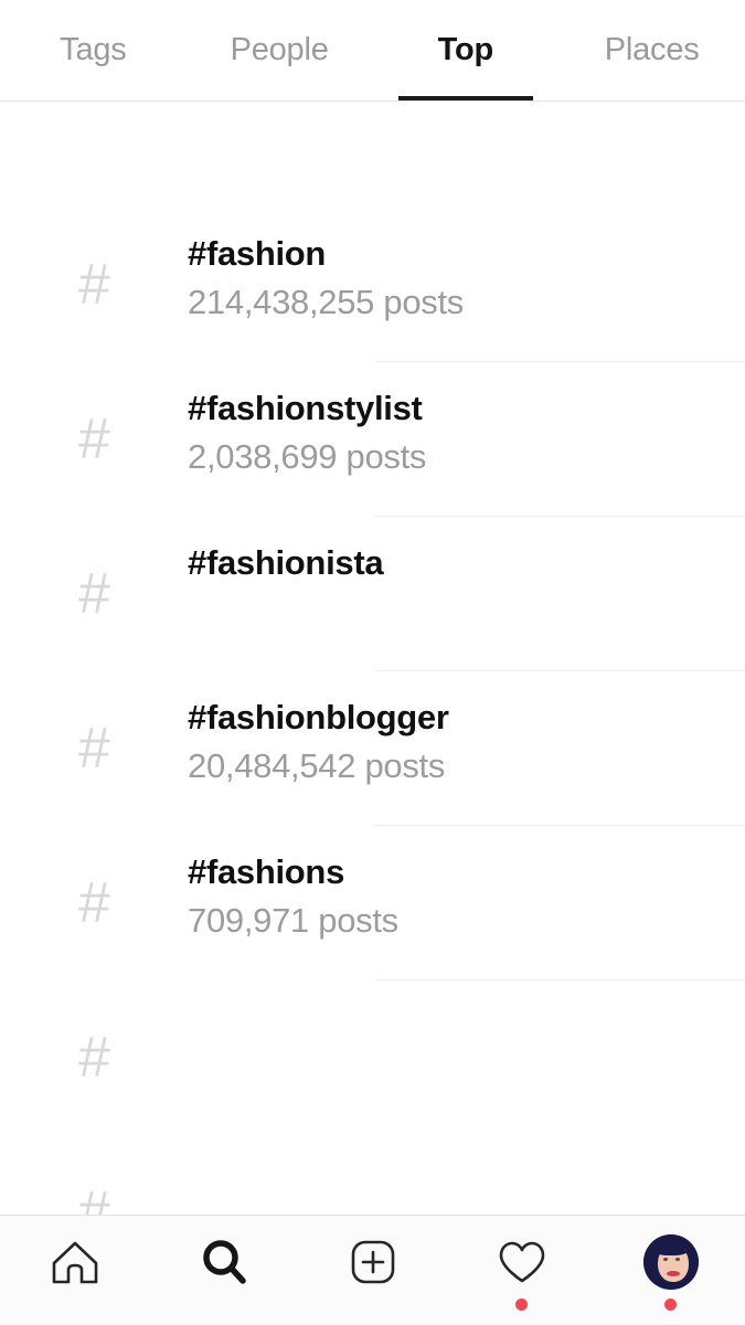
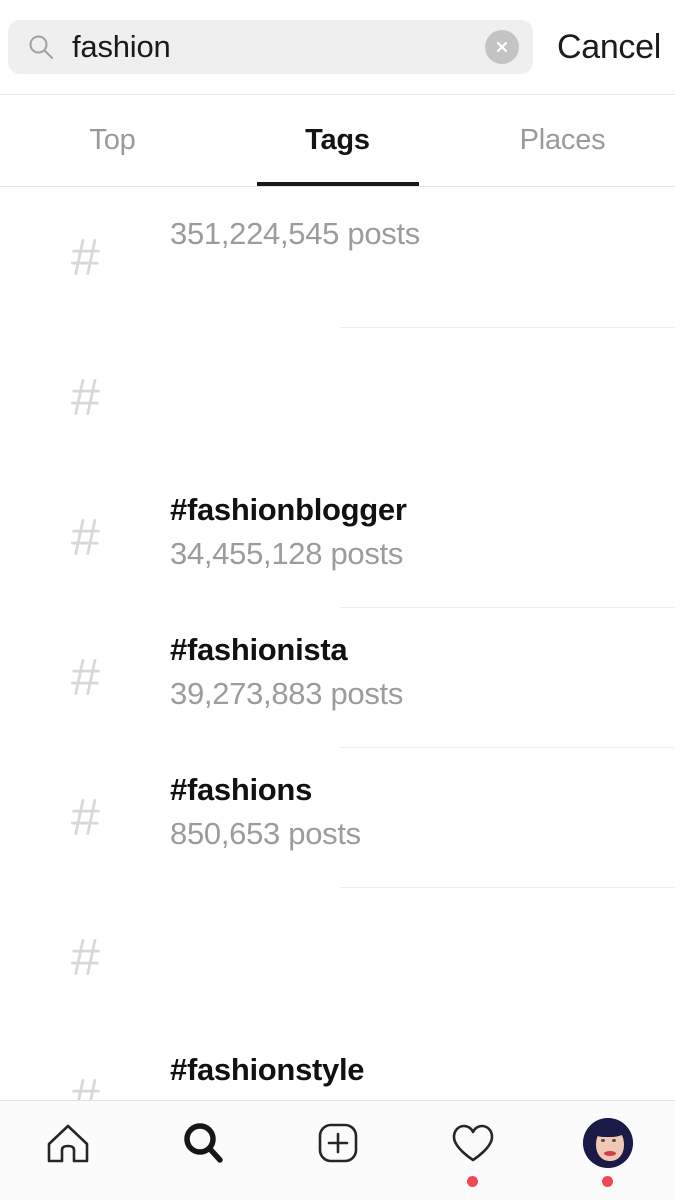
+ fashion
+ Cancel
- Tags
+ Top
- People
- Top
+ Tags
  Places
  #
- #fashion
- 214,438,255 posts
+ 351,224,545 posts
  #
- #fashionstylist
- 2,038,699 posts
  #
- #fashionista
+ #fashionblogger
+ 34,455,128 posts
  #
- #fashionblogger
+ #fashionista
- 20,484,542 posts
+ 39,273,883 posts
  #
  #fashions
- 709,971 posts
+ 850,653 posts
  #
  #
+ #fashionstyle
